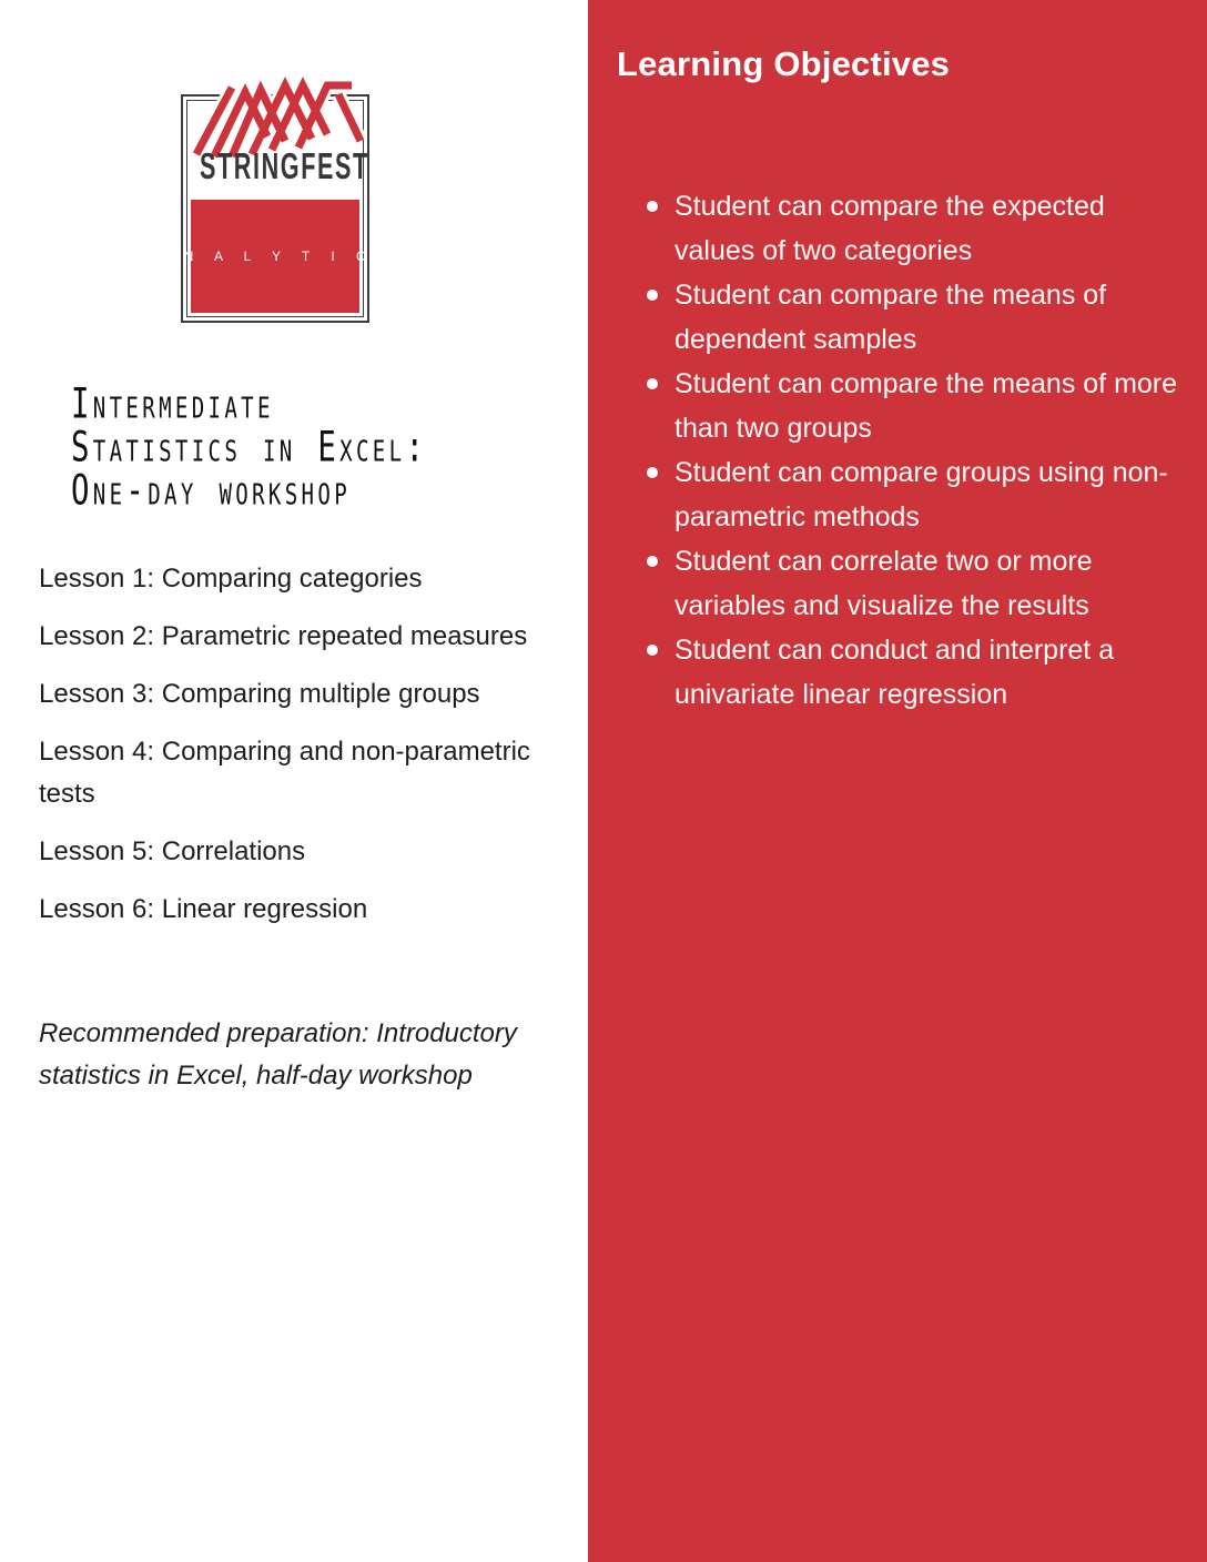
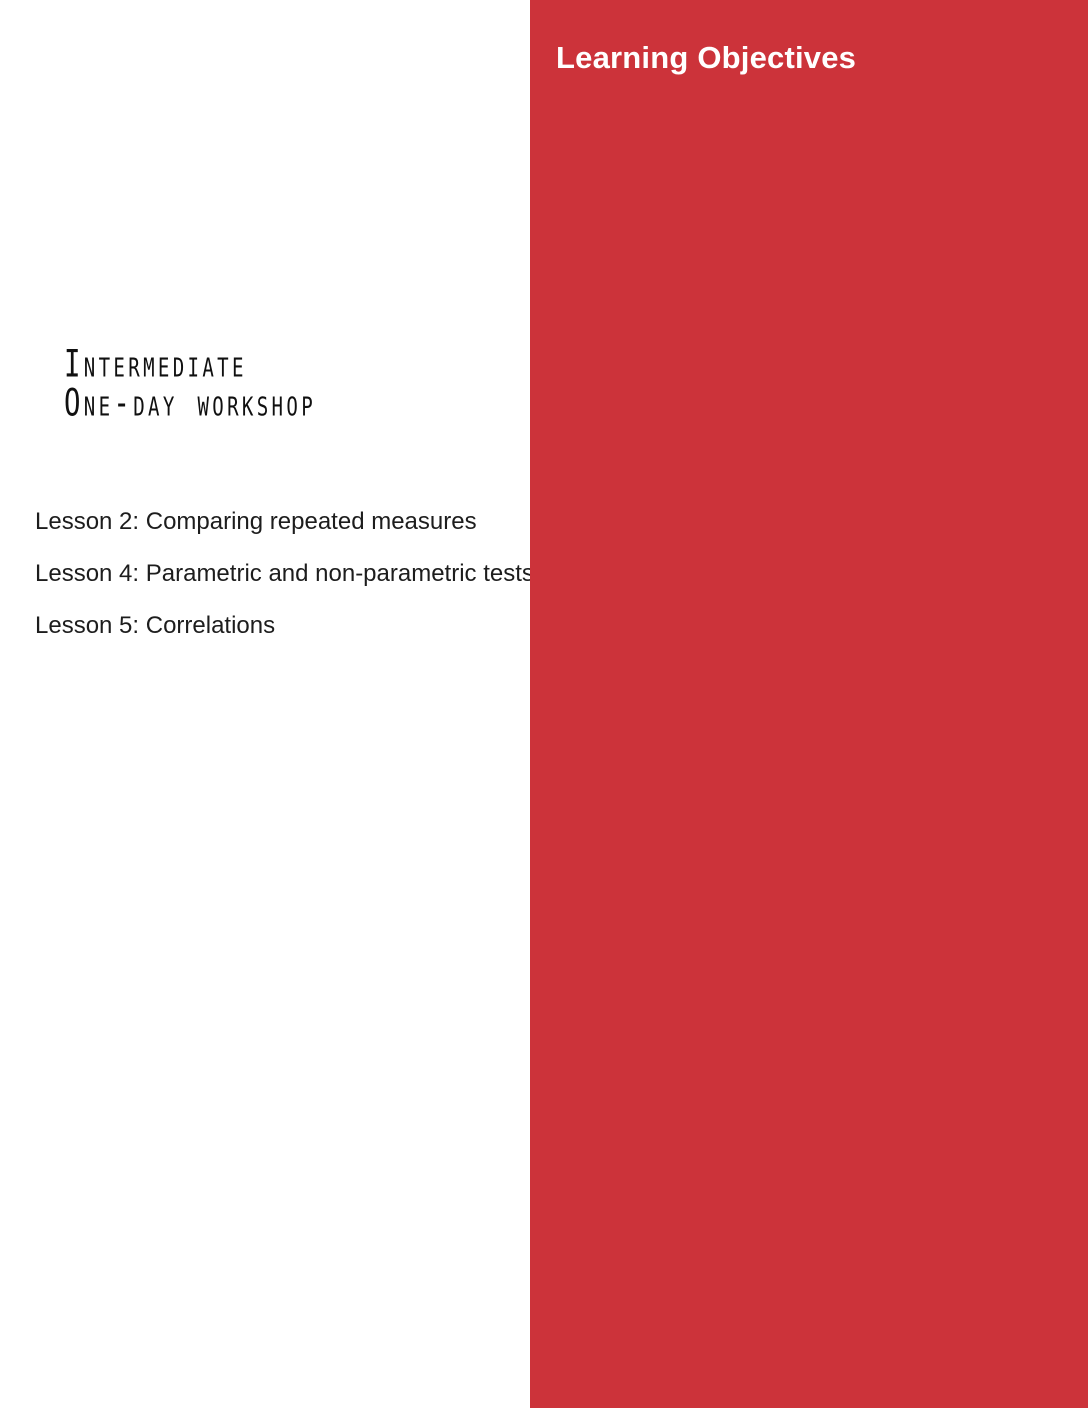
- STRINGFEST
- A N A L Y T I C S
  Intermediate
- Statistics in Excel:
  One-day workshop
- Lesson 1: Comparing categories
- Lesson 2: Parametric repeated measures
+ Lesson 2: Comparing repeated measures
- Lesson 3: Comparing multiple groups
- Lesson 4: Comparing and non-parametric tests
+ Lesson 4: Parametric and non-parametric tests
  Lesson 5: Correlations
- Lesson 6: Linear regression
- Recommended preparation: Introductory statistics in Excel, half-day workshop
  Learning Objectives
- Student can compare the expected values of two categories
- Student can compare the means of dependent samples
- Student can compare the means of more than two groups
- Student can compare groups using non-parametric methods
- Student can correlate two or more variables and visualize the results
- Student can conduct and interpret a univariate linear regression
